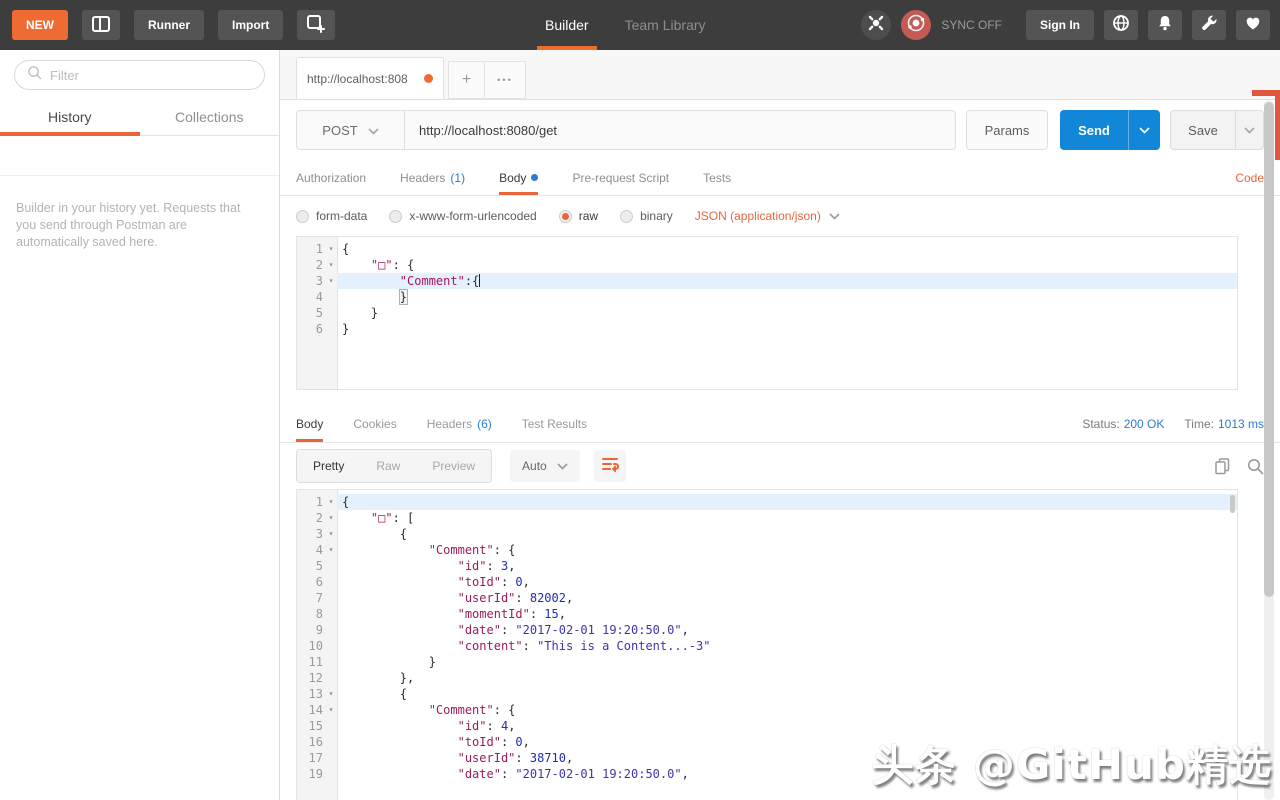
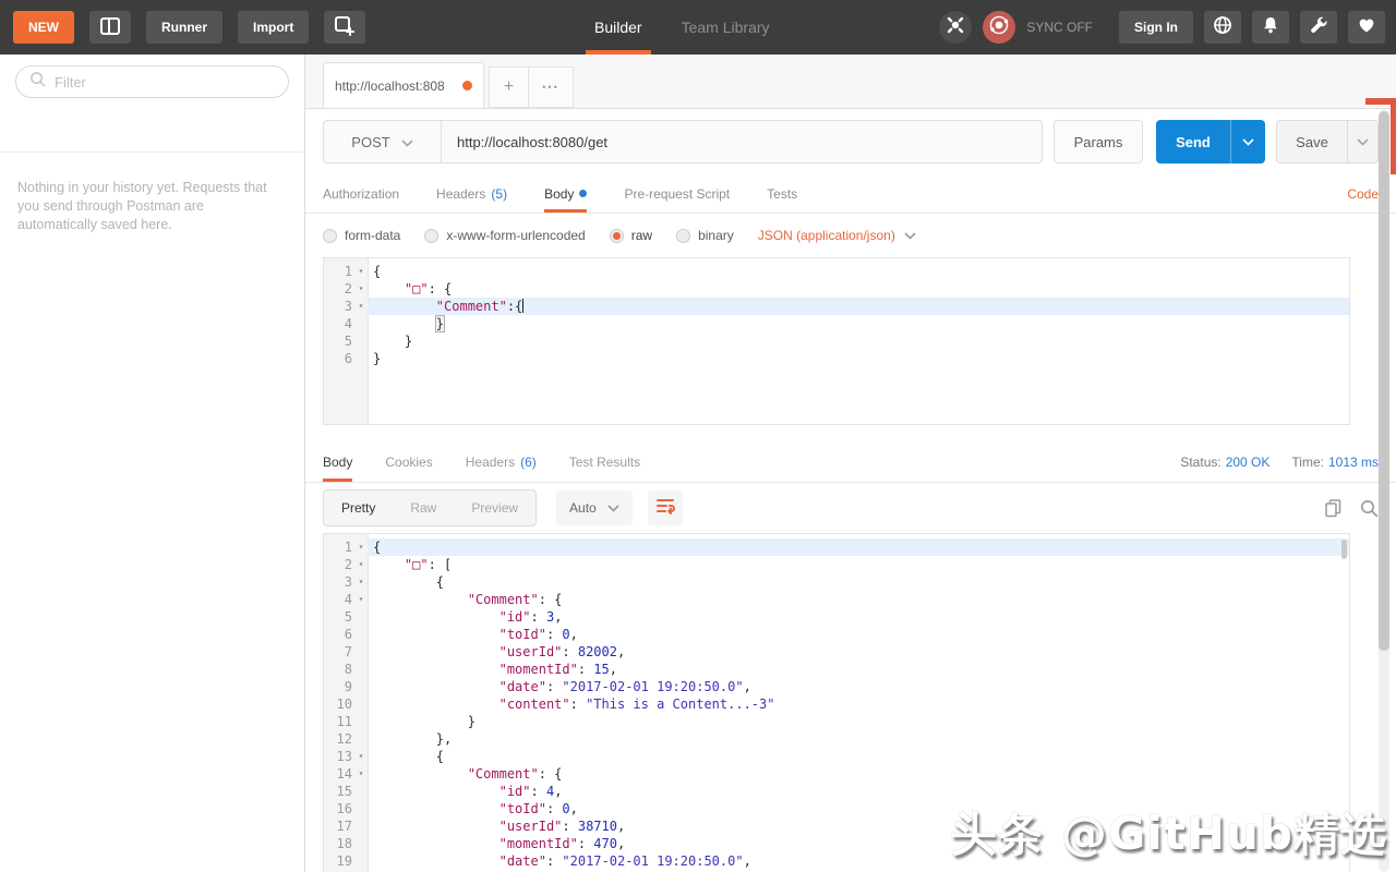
  NEW
  Runner
  Import
  Builder
  Team Library
  SYNC OFF
  Sign In
  Filter
- History
- Collections
- Builder in your history yet. Requests that you send through Postman are automatically saved here.
+ Nothing in your history yet. Requests that you send through Postman are automatically saved here.
  http://localhost:808
  +
  •••
  POST
  http://localhost:8080/get
  Params
  Send
  Save
  Authorization
  Headers
- (1)
+ (5)
  Body
  Pre-request Script
  Tests
  Code
  form-data
  x-www-form-urlencoded
  raw
  binary
  JSON (application/json)
  1
  ▾
  {
  2
  ▾
  "□": {
  3
  ▾
  "Comment":{
  4
  }
  5
  }
  6
  }
  Body
  Cookies
  Headers
  (6)
  Test Results
  Status: 200 OK
  Time: 1013 ms
  Pretty
  Raw
  Preview
  Auto
  1
  ▾
  {
  2
  ▾
  "□": [
  3
  ▾
  {
  4
  ▾
  "Comment": {
  5
  "id": 3,
  6
  "toId": 0,
  7
  "userId": 82002,
  8
  "momentId": 15,
  9
  "date": "2017-02-01 19:20:50.0",
  10
  "content": "This is a Content...-3"
  11
  }
  12
  },
  13
  ▾
  {
  14
  ▾
  "Comment": {
  15
  "id": 4,
  16
  "toId": 0,
  17
  "userId": 38710,
+ 18
+ "momentId": 470,
  19
  "date": "2017-02-01 19:20:50.0",
  头条 @GitHub精选
